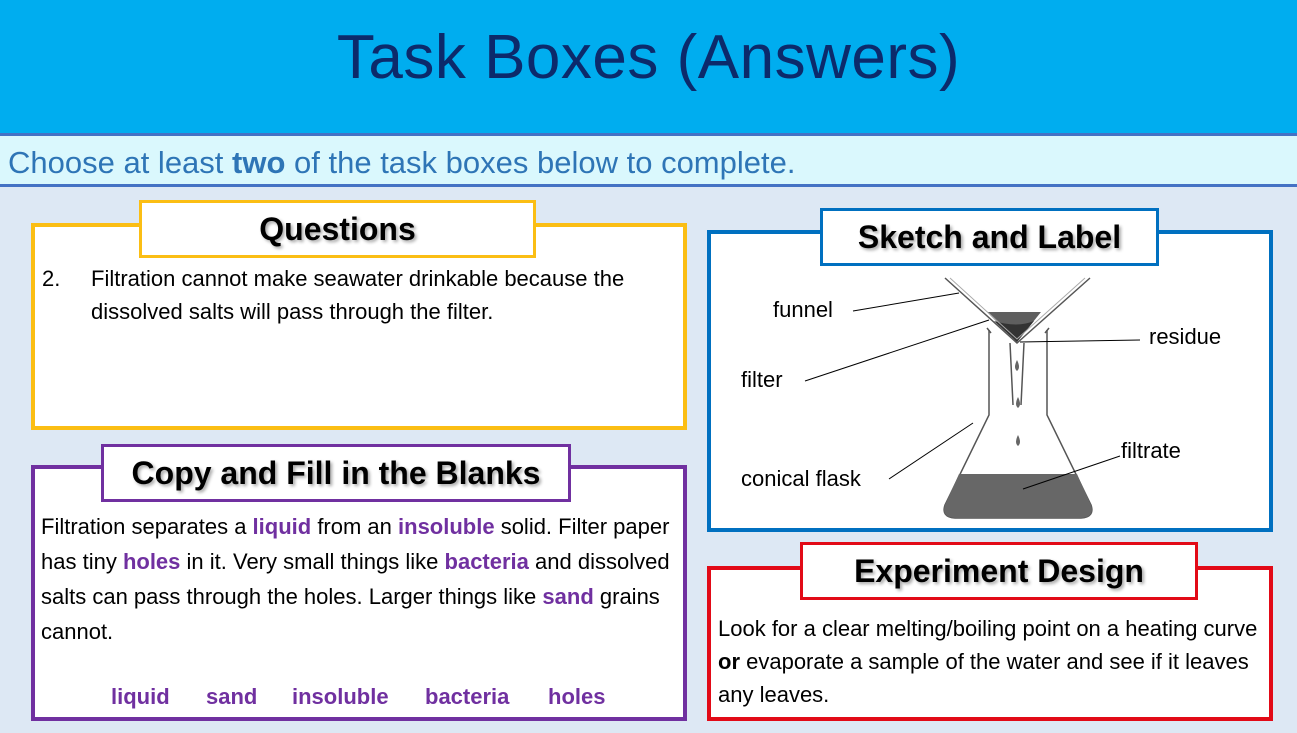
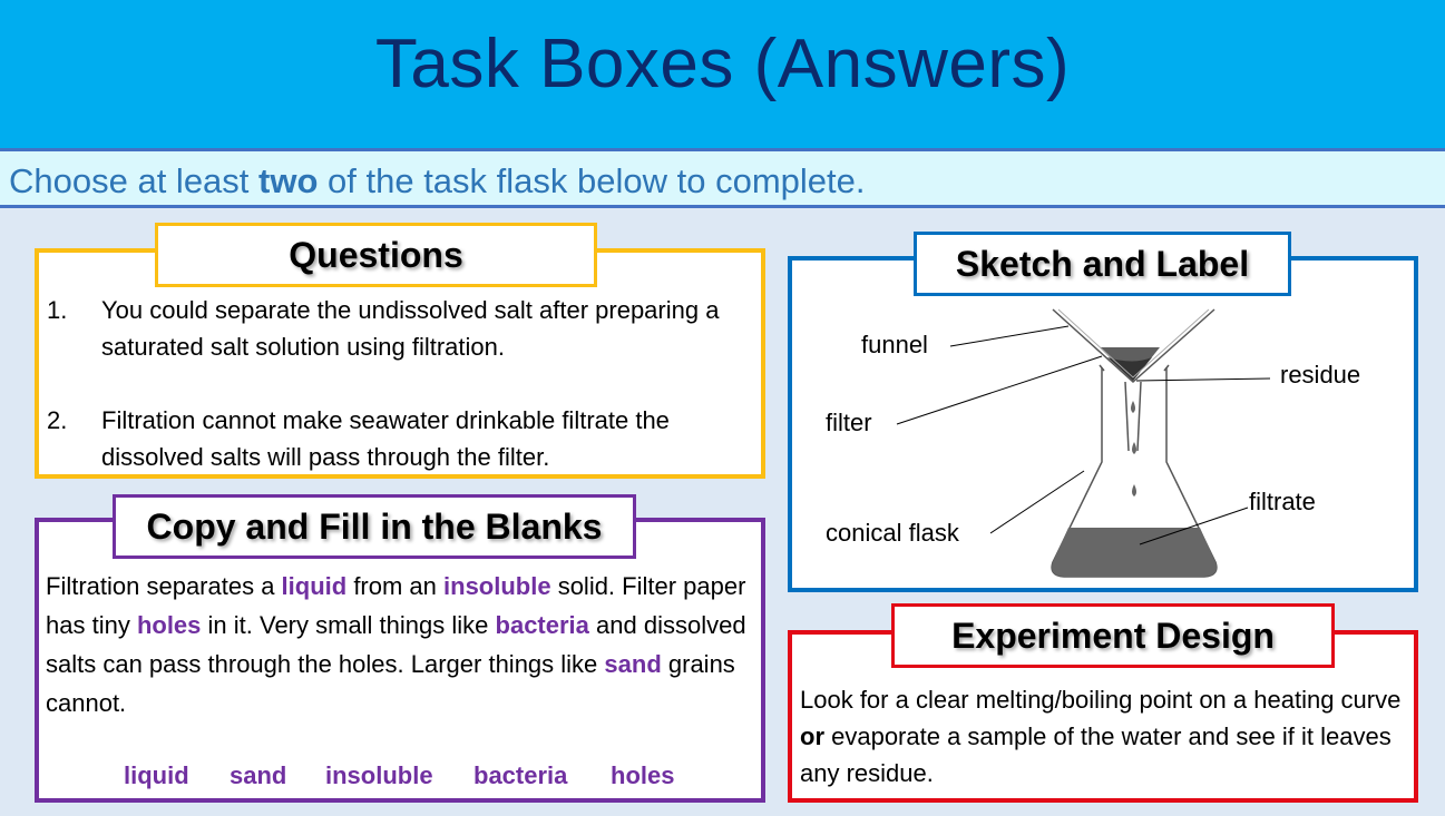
  Task Boxes (Answers)
- Choose at least two of the task boxes below to complete.
+ Choose at least two of the task flask below to complete.
  Questions
+ 1.
+ You could separate the undissolved salt after preparing a saturated salt solution using filtration.
  2.
- Filtration cannot make seawater drinkable because the dissolved salts will pass through the filter.
+ Filtration cannot make seawater drinkable filtrate the dissolved salts will pass through the filter.
  Copy and Fill in the Blanks
  Filtration separates a liquid from an insoluble solid. Filter paper has tiny holes in it. Very small things like bacteria and dissolved salts can pass through the holes. Larger things like sand grains cannot.
  liquid
  sand
  insoluble
  bacteria
  holes
  funnel
  filter
  residue
  filtrate
  conical flask
  Sketch and Label
  Experiment Design
- Look for a clear melting/boiling point on a heating curve or evaporate a sample of the water and see if it leaves any leaves.
+ Look for a clear melting/boiling point on a heating curve or evaporate a sample of the water and see if it leaves any residue.
